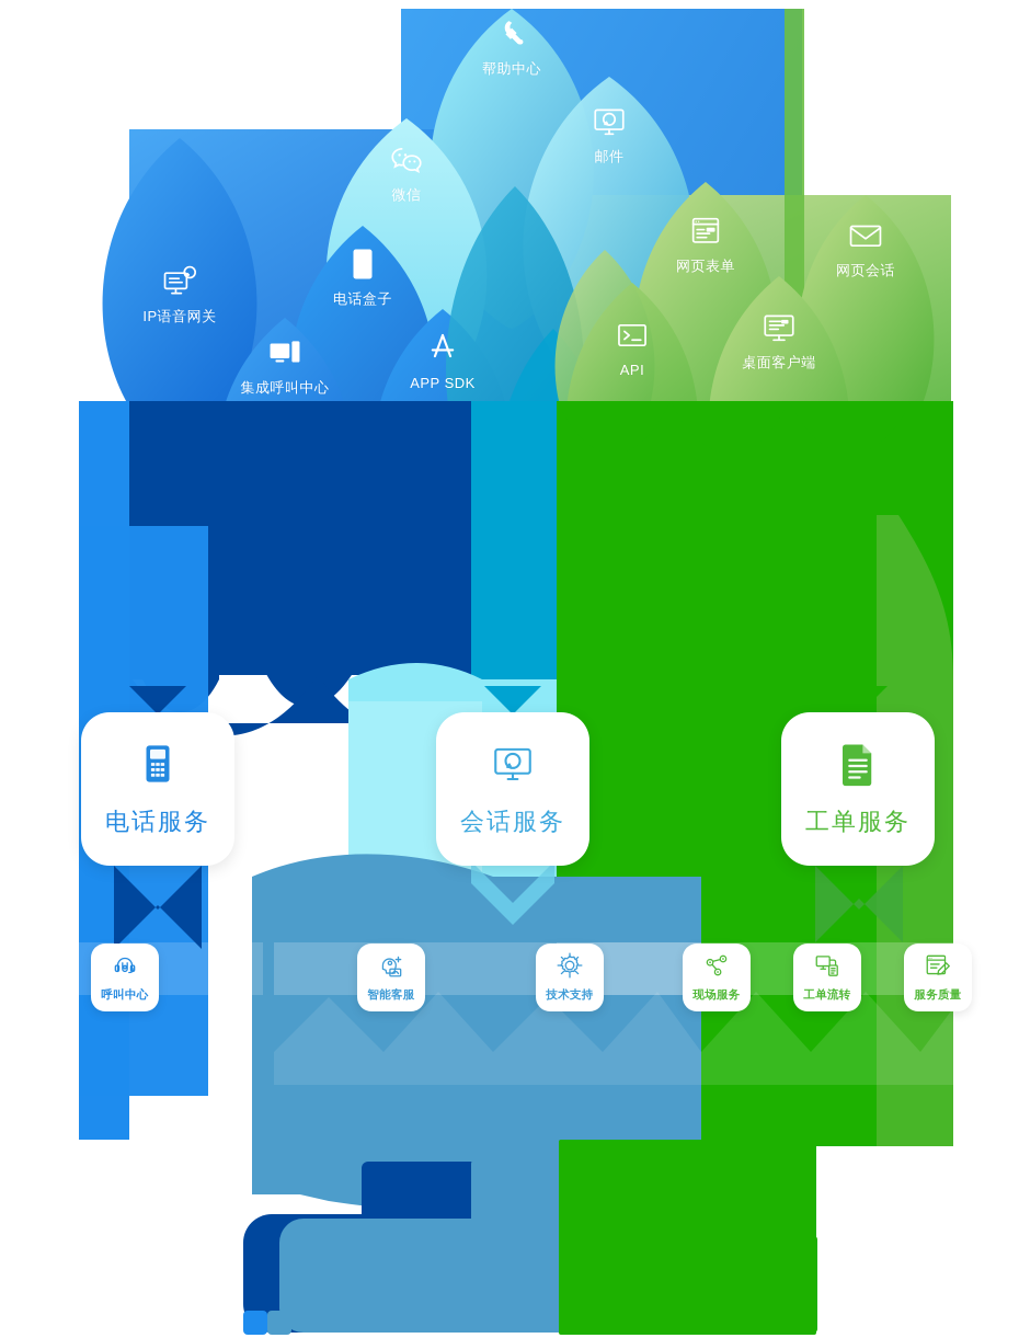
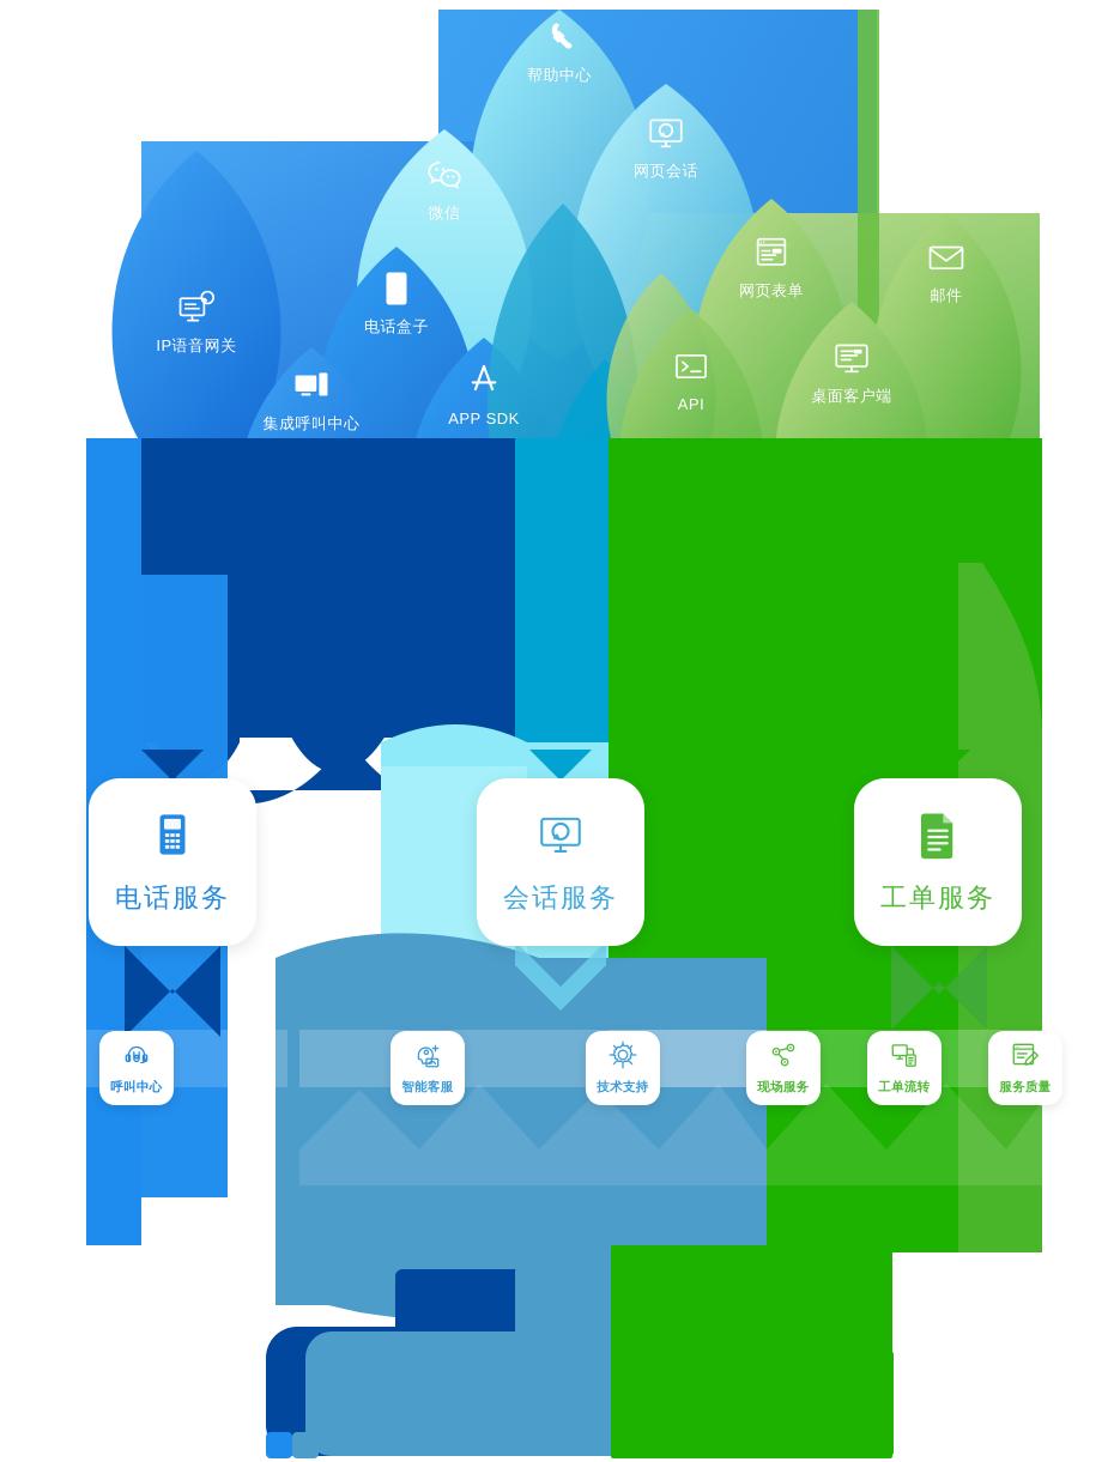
  帮助中心
- 邮件
+ 网页会话
  微信
  IP语音网关
  电话盒子
  集成呼叫中心
  APP SDK
  网页表单
- 网页会话
+ 邮件
  API
  桌面客户端
  电话服务
  会话服务
  工单服务
  呼叫中心
  智能客服
  技术支持
  现场服务
  工单流转
  服务质量
